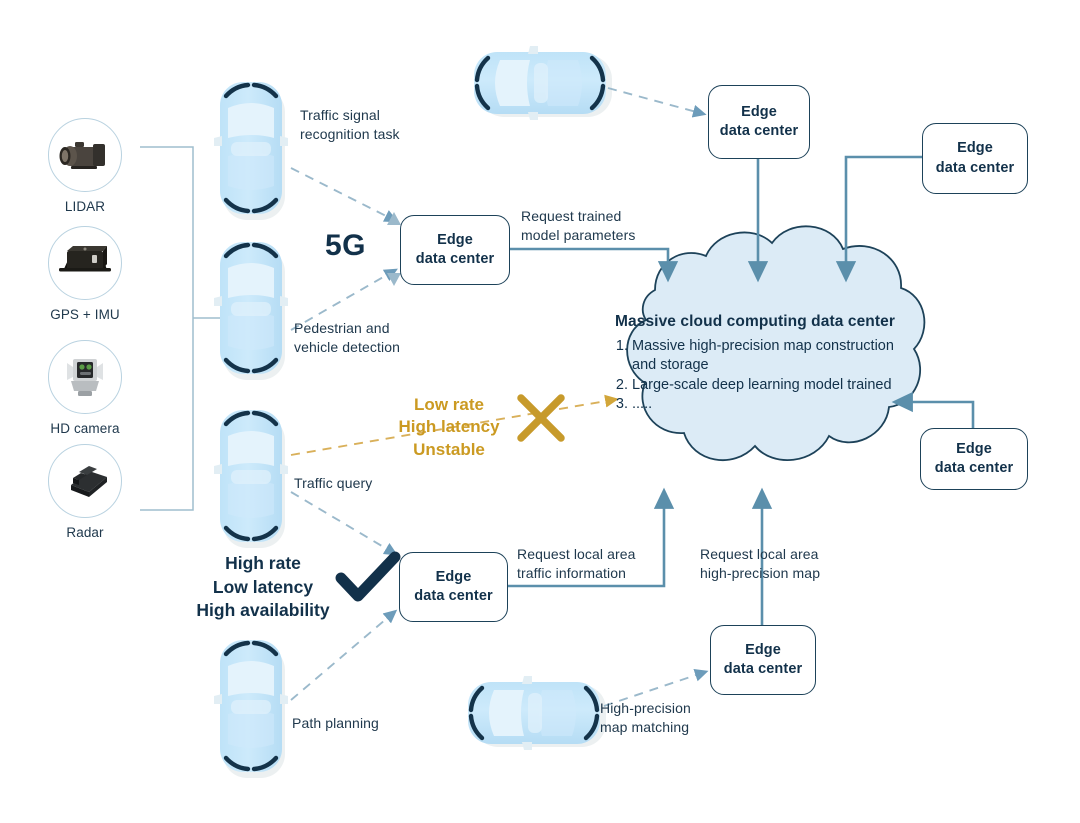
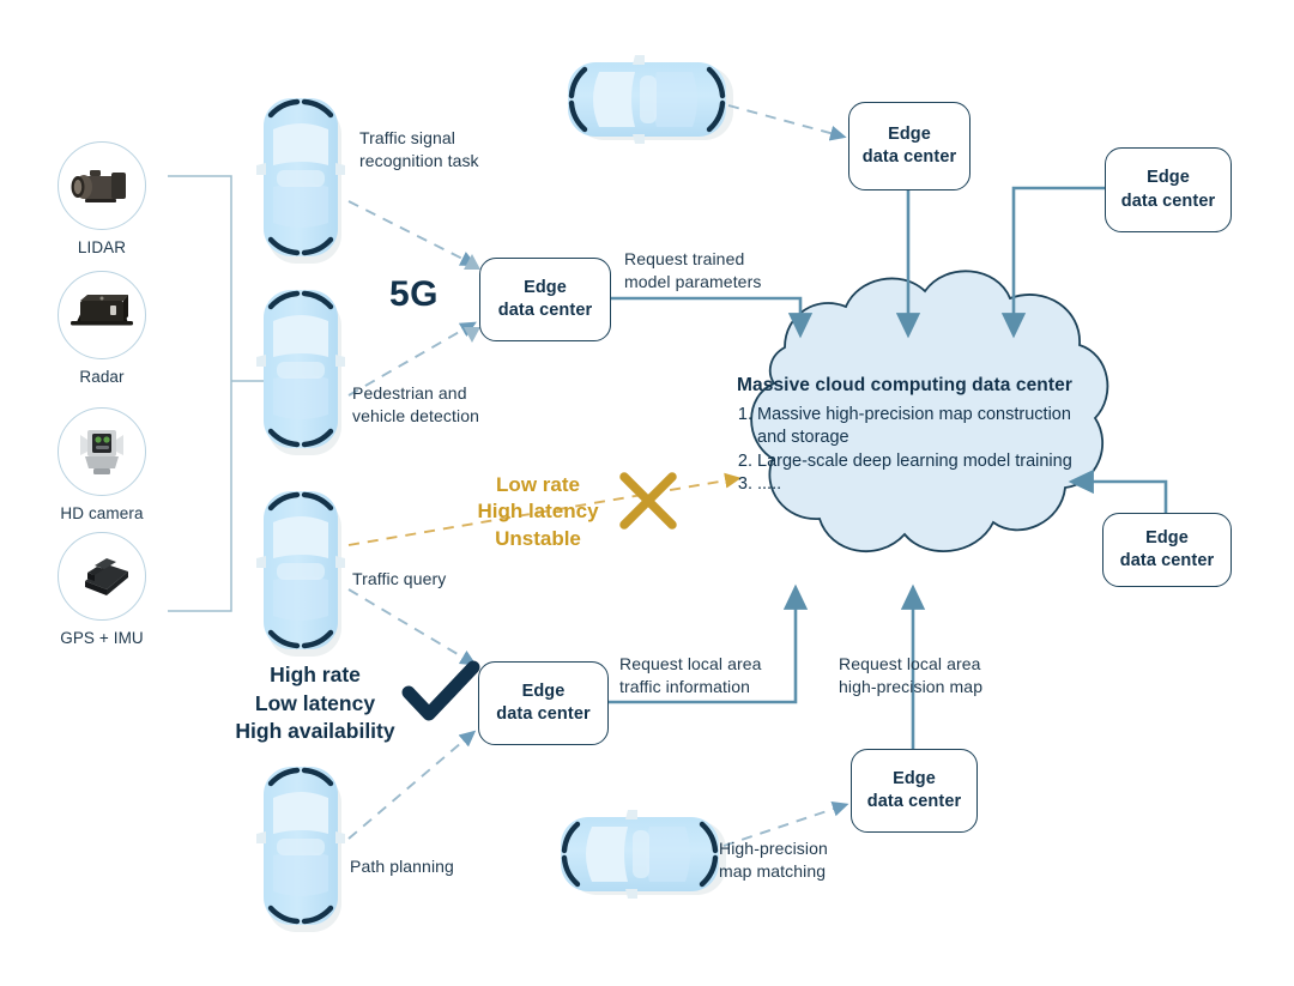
  LIDAR
- GPS + IMU
+ Radar
  HD camera
- Radar
+ GPS + IMU
  Edge
  data center
  Edge
  data center
  Edge
  data center
  Edge
  data center
  Edge
  data center
  Edge
  data center
  Massive cloud computing data center
  Massive high-precision map construction and storage
- Large-scale deep learning model trained
+ Large-scale deep learning model training
  .....
  Traffic signal
  recognition task
  Pedestrian and
  vehicle detection
  Traffic query
  Path planning
  High-precision
  map matching
  Request trained
  model parameters
  Request local area
  traffic information
  Request local area
  high-precision map
  5G
  Low rate
  High latency
  Unstable
  High rate
  Low latency
  High availability
